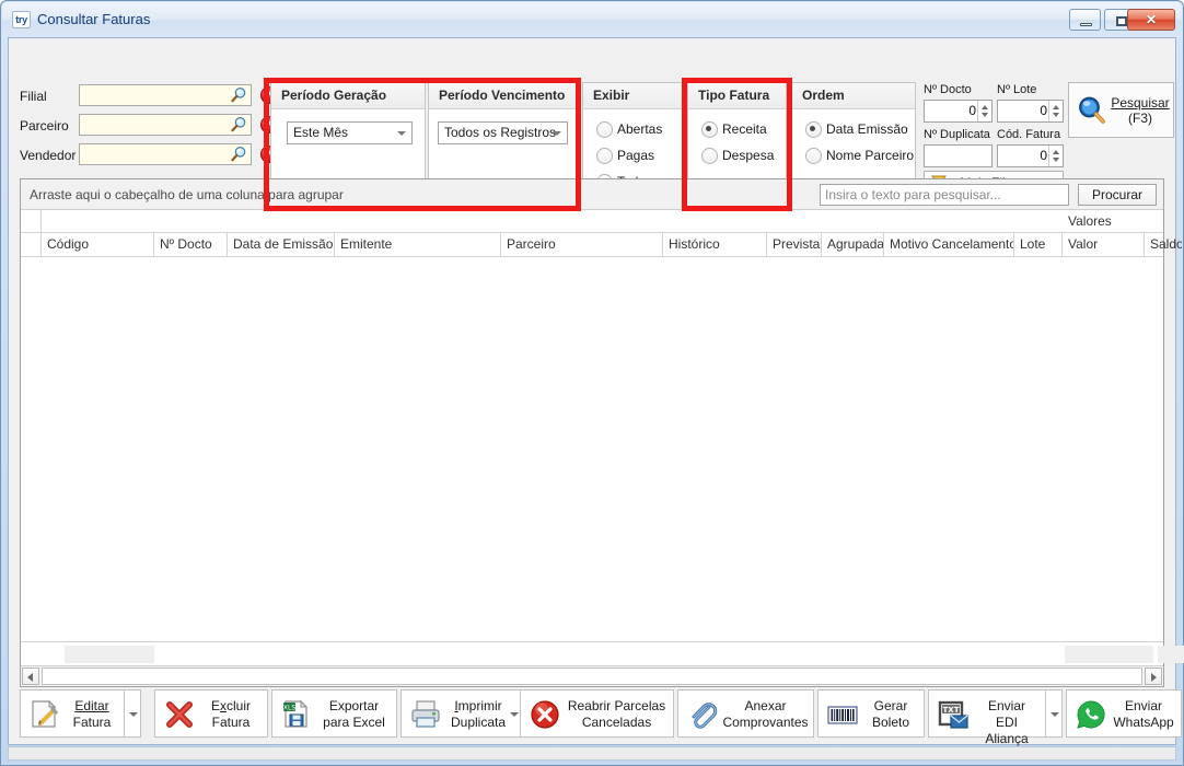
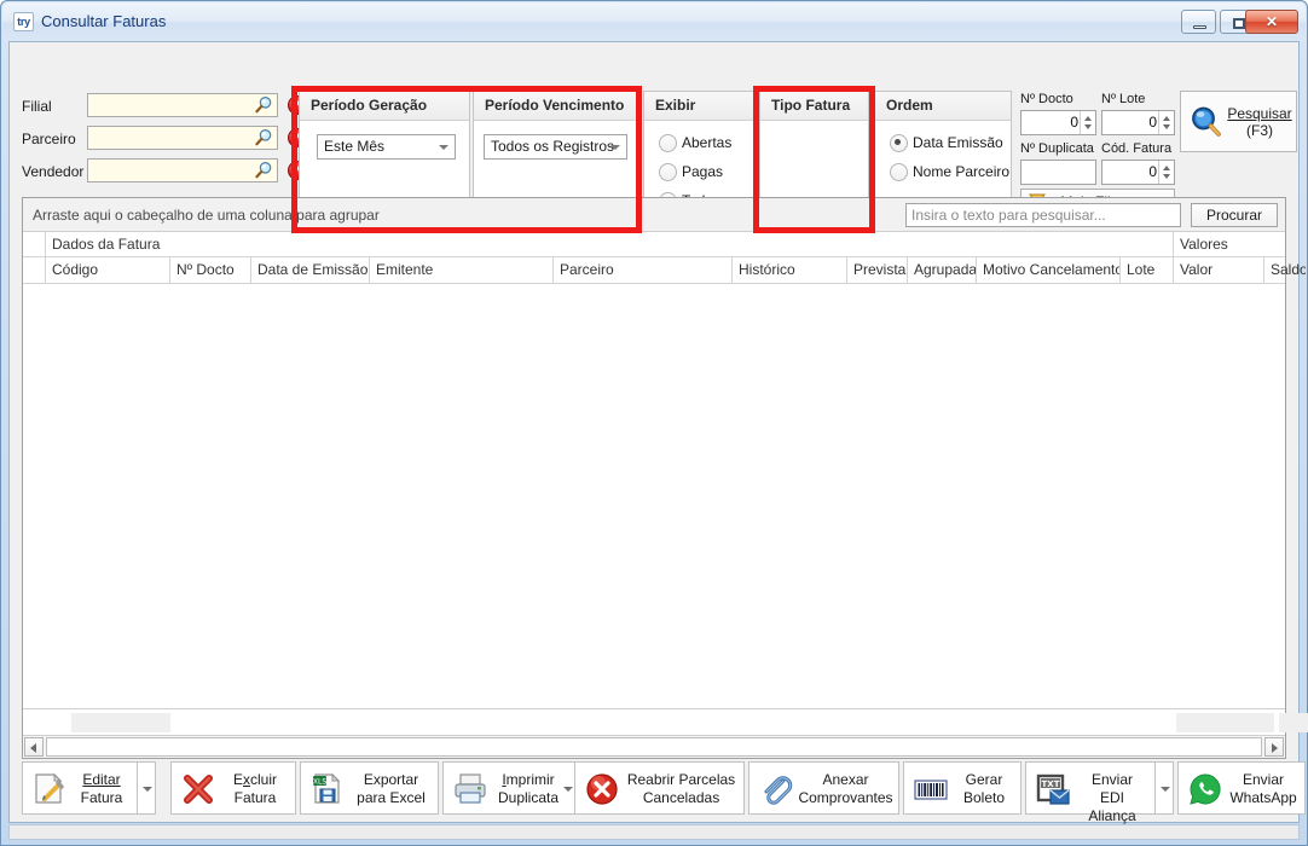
  try
  Consultar Faturas
  ✕
  Filial
  ✕
  Parceiro
  ✕
  Vendedor
  ✕
  Período Geração
  Este Mês
  Período Vencimento
  Todos os Registros
  Exibir
  Abertas
  Pagas
  Tipo Fatura
- Receita
- Despesa
  Ordem
  Data Emissão
  Nome Parceiro
  Nº Docto
  0
  Nº Lote
  0
  Nº Duplicata
  Cód. Fatura
  0
  Pesquisar
  (F3)
  Arraste aqui o cabeçalho de uma coluna para agrupar
  Insira o texto para pesquisar...
  Procurar
+ Dados da Fatura
  Valores
  Código
  Nº Docto
  Data de Emissão
  Emitente
  Parceiro
  Histórico
  Prevista
  Agrupada
  Motivo Cancelamento
  Lote
  Valor
  Saldo
  Editar
  Fatura
  Excluir
  Fatura
  Exportar
  para Excel
  Imprimir
  Duplicata
  Reabrir Parcelas
  Canceladas
  Anexar
  Comprovantes
  Gerar
  Boleto
  TXT
  Enviar
  EDI Aliança
  Enviar
  WhatsApp
